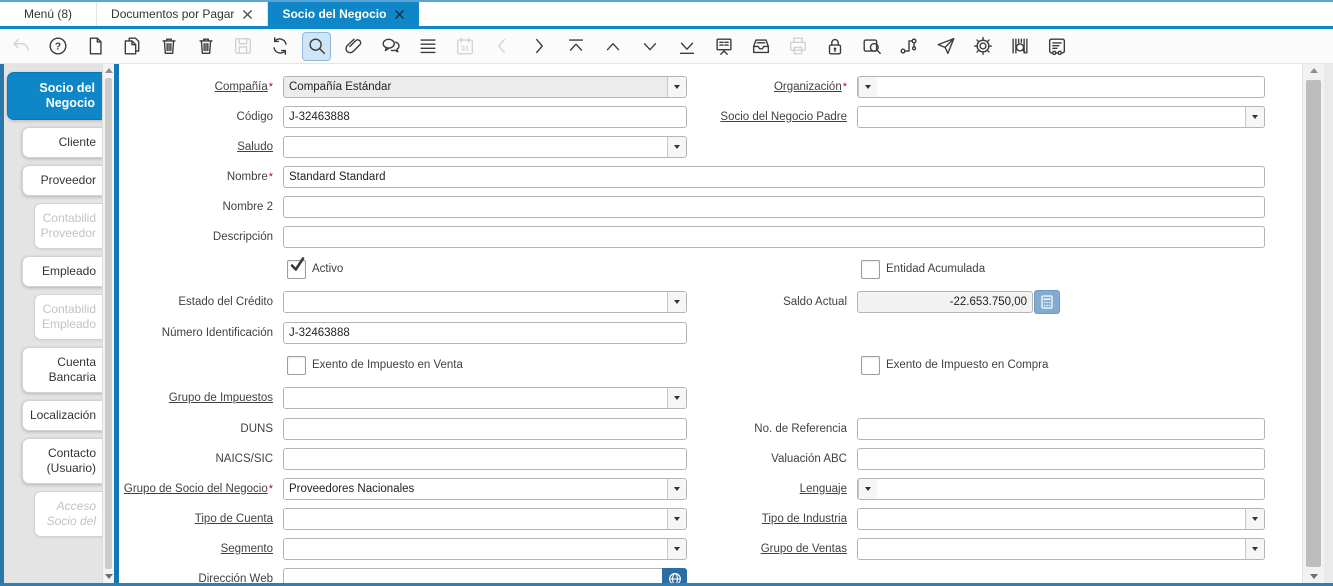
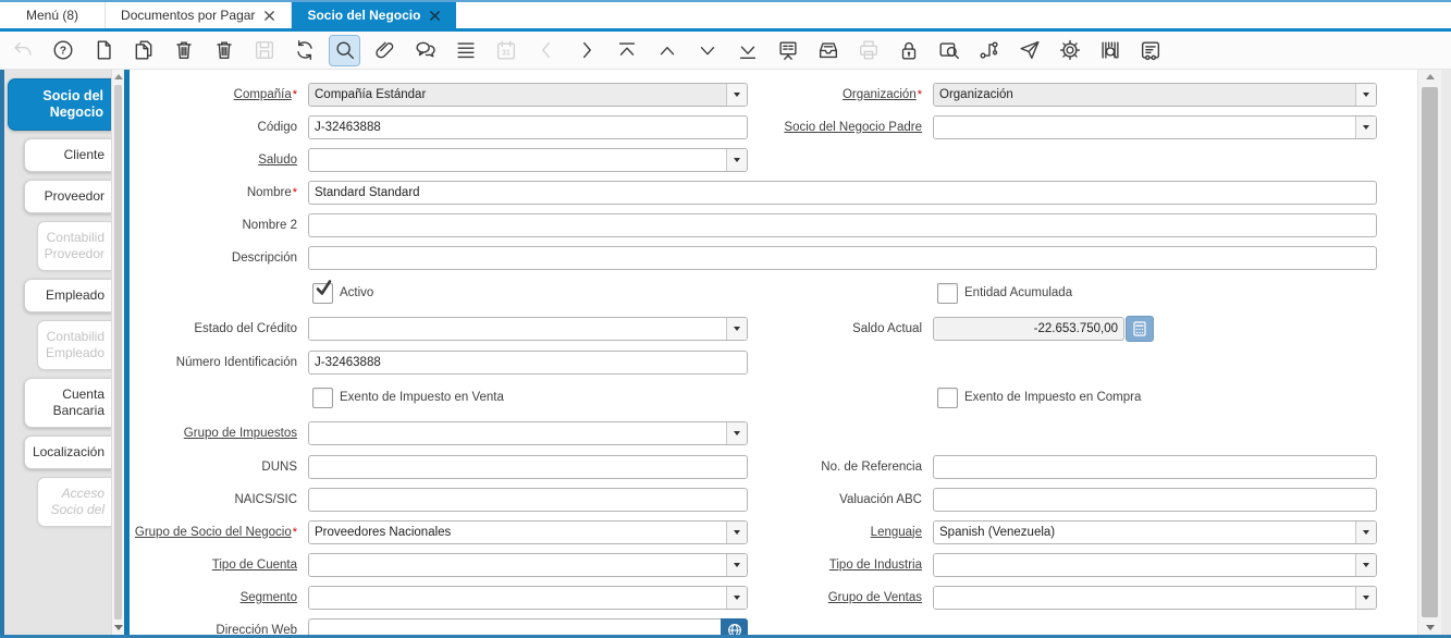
  Menú (8)
  Documentos por Pagar
  Socio del Negocio
  ?
  Socio del Negocio
  Cliente
  Proveedor
  Contabilid Proveedor
  Empleado
  Contabilid Empleado
  Cuenta Bancaria
  Localización
- Contacto (Usuario)
  Acceso Socio del
  Compañía*
  Compañía Estándar
  Organización*
+ Organización
  Código
  J-32463888
  Socio del Negocio Padre
  Saludo
  Nombre*
  Standard Standard
  Nombre 2
  Descripción
  Activo
  Entidad Acumulada
  Estado del Crédito
  Saldo Actual
  -22.653.750,00
  Número Identificación
  J-32463888
  Exento de Impuesto en Venta
  Exento de Impuesto en Compra
  Grupo de Impuestos
  DUNS
  No. de Referencia
  NAICS/SIC
  Valuación ABC
  Grupo de Socio del Negocio*
  Proveedores Nacionales
  Lenguaje
+ Spanish (Venezuela)
  Tipo de Cuenta
  Tipo de Industria
  Segmento
  Grupo de Ventas
  Dirección Web
